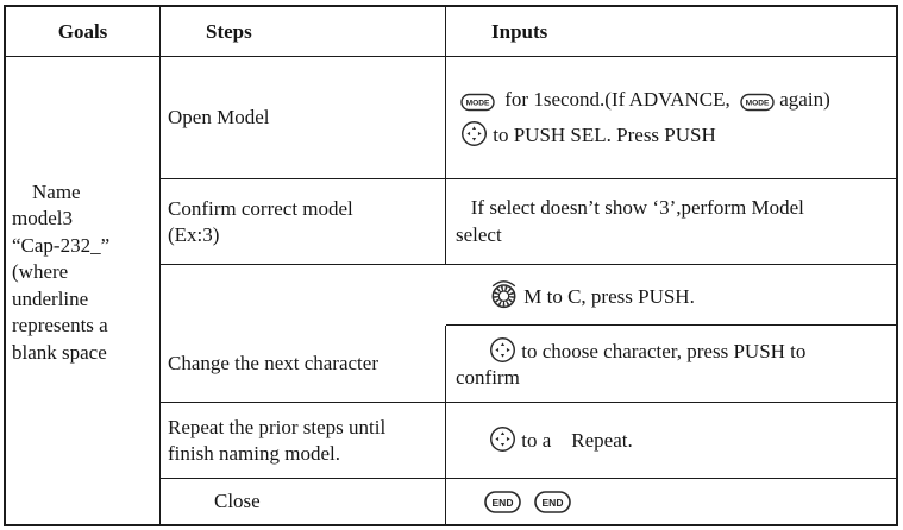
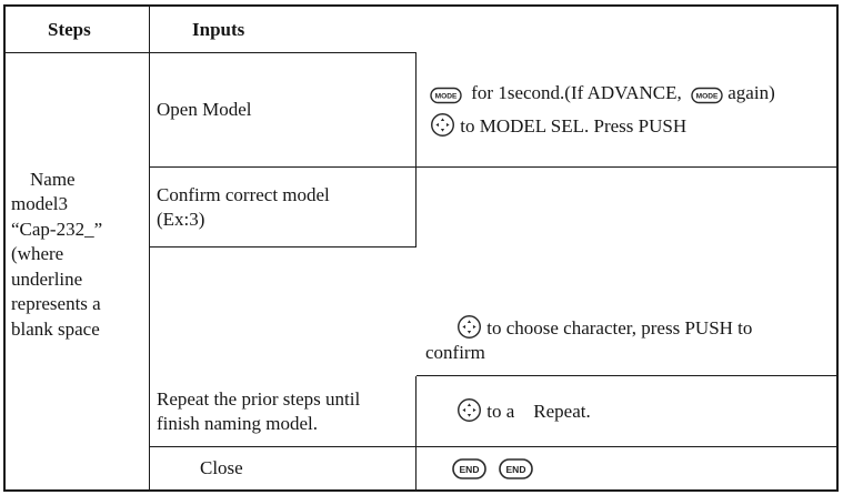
- Goals
  Steps
  Inputs
  Name
  model3
  “Cap-232_”
  (where
  underline
  represents a
  blank space
  Open Model
  for 1second.(If ADVANCE,
  again)
- to PUSH SEL. Press PUSH
+ to MODEL SEL. Press PUSH
  Confirm correct model
  (Ex:3)
- If select doesn’t show ‘3’,perform Model
- select
- M to C, press PUSH.
- Change the next character
  to choose character, press PUSH to
  confirm
  Repeat the prior steps until
  finish naming model.
  to a Repeat.
  Close
  END
  END
